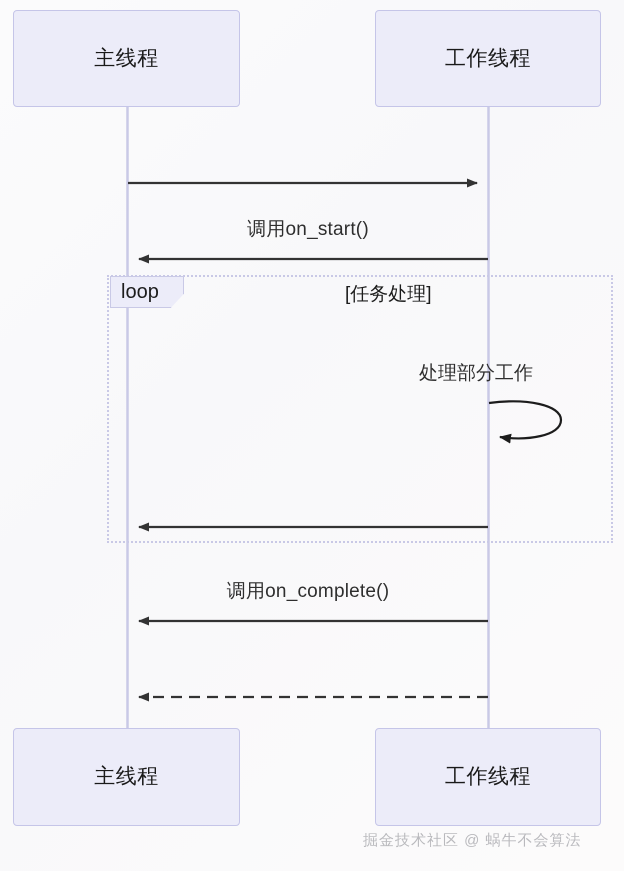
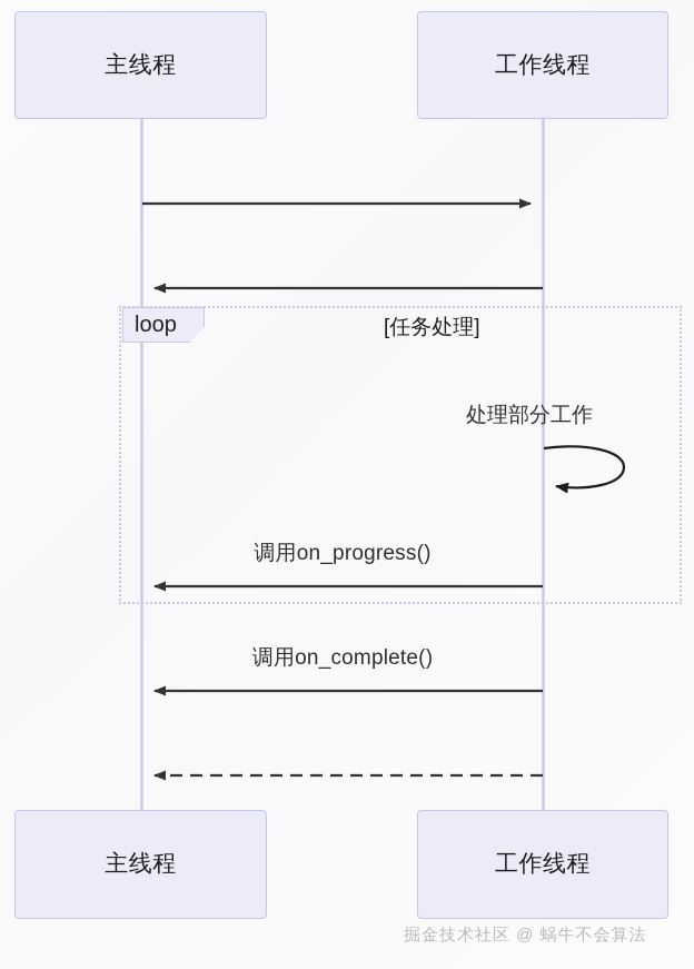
  主线程
  工作线程
  loop
  [任务处理]
- 调用on_start()
  处理部分工作
+ 调用on_progress()
  调用on_complete()
  主线程
  工作线程
  掘金技术社区 @ 蜗牛不会算法
